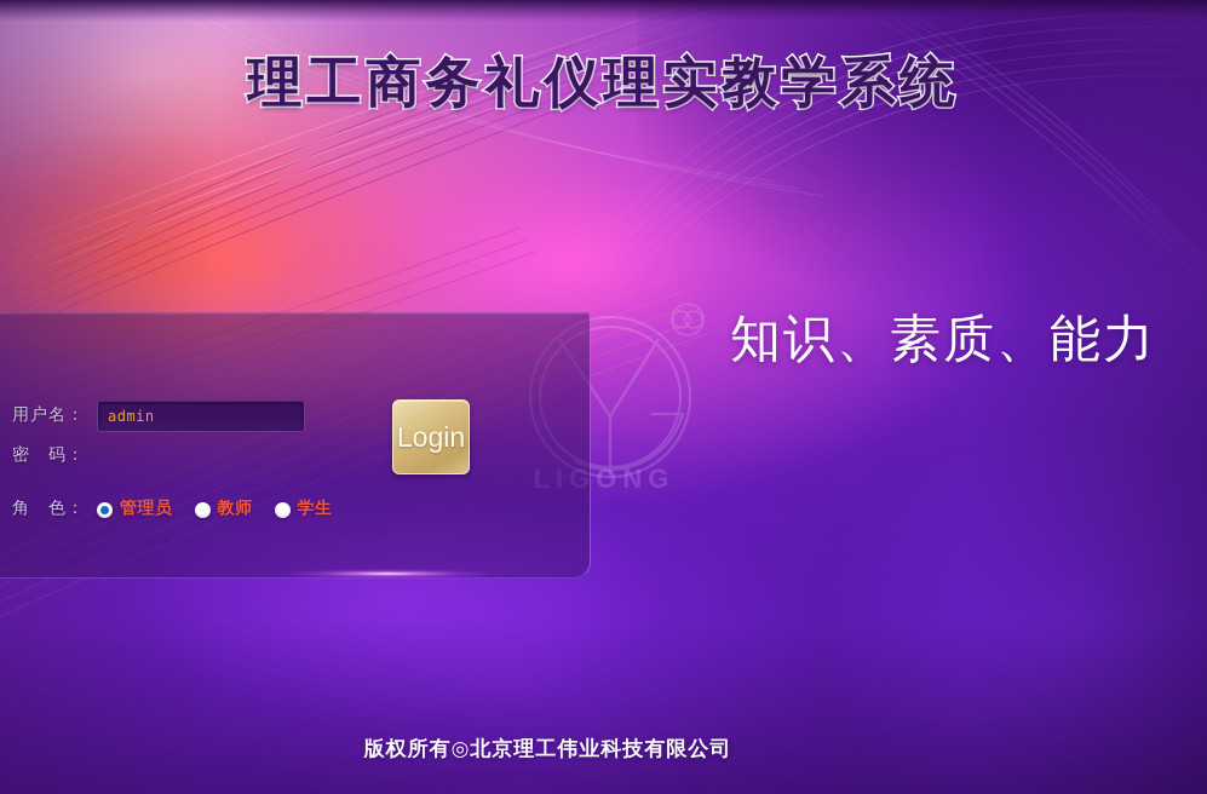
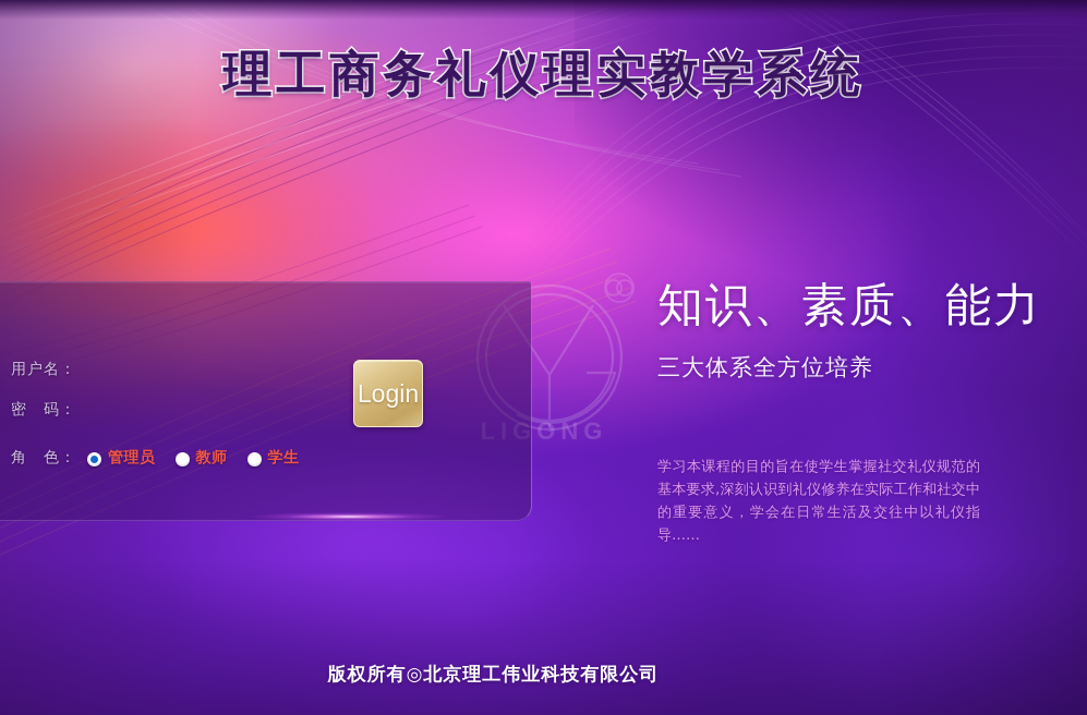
  理工商务礼仪理实教学系统
  用户名：
- admin
  密 码：
  角 色：
  管理员
  教师
  学生
  Login
  知识、素质、能力
+ 三大体系全方位培养
+ 学习本课程的目的旨在使学生掌握社交礼仪规范的基本要求,深刻认识到礼仪修养在实际工作和社交中的重要意义，学会在日常生活及交往中以礼仪指导……
  版权所有◎北京理工伟业科技有限公司
